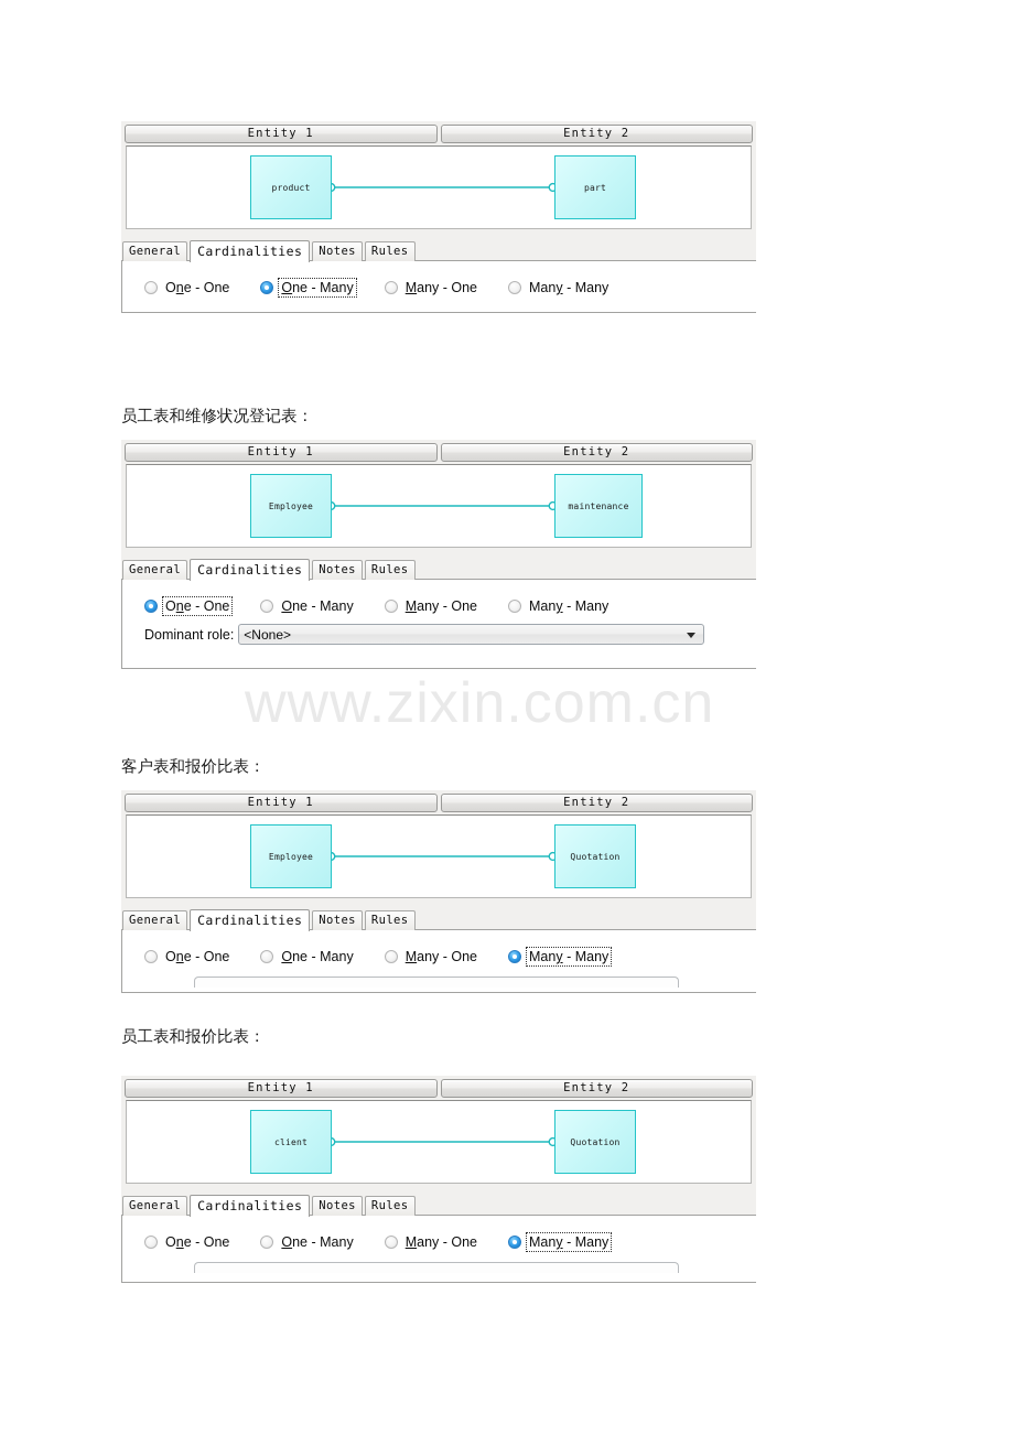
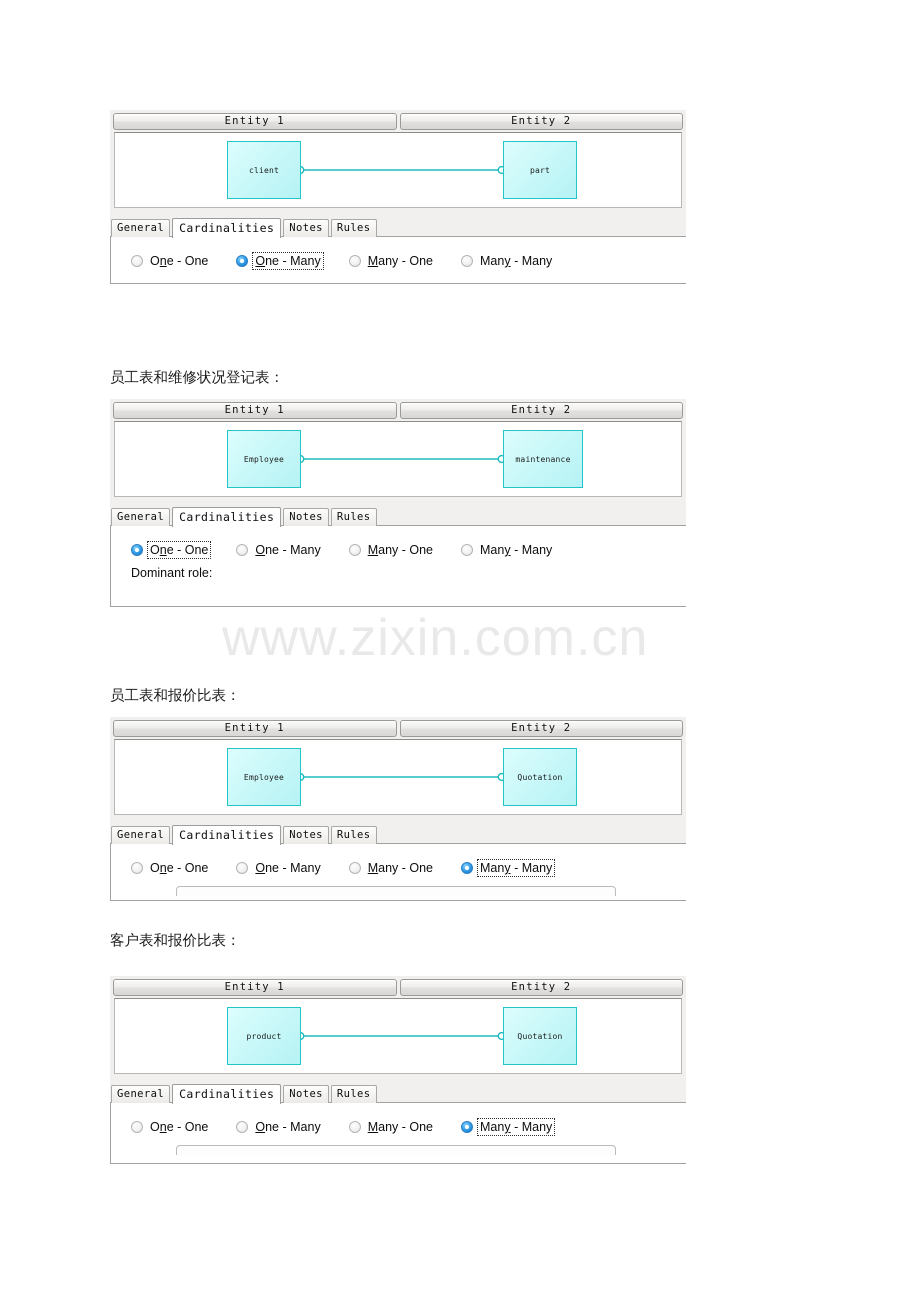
  Entity 1
  Entity 2
- product
+ client
  part
  General
  Cardinalities
  Notes
  Rules
  One - One
  One - Many
  Many - One
  Many - Many
  员工表和维修状况登记表：
  Entity 1
  Entity 2
  Employee
  maintenance
  General
  Cardinalities
  Notes
  Rules
  One - One
  One - Many
  Many - One
  Many - Many
  Dominant role:
- <None>
- 客户表和报价比表：
+ 员工表和报价比表：
  Entity 1
  Entity 2
  Employee
  Quotation
  General
  Cardinalities
  Notes
  Rules
  One - One
  One - Many
  Many - One
  Many - Many
- 员工表和报价比表：
+ 客户表和报价比表：
  Entity 1
  Entity 2
- client
+ product
  Quotation
  General
  Cardinalities
  Notes
  Rules
  One - One
  One - Many
  Many - One
  Many - Many
